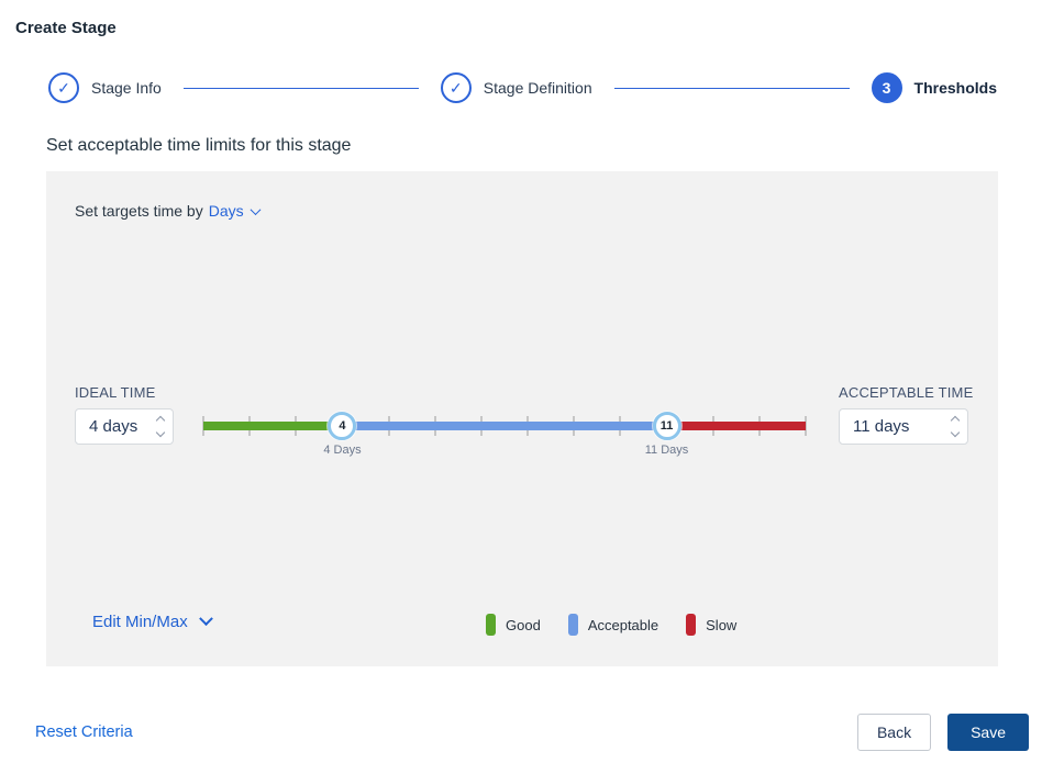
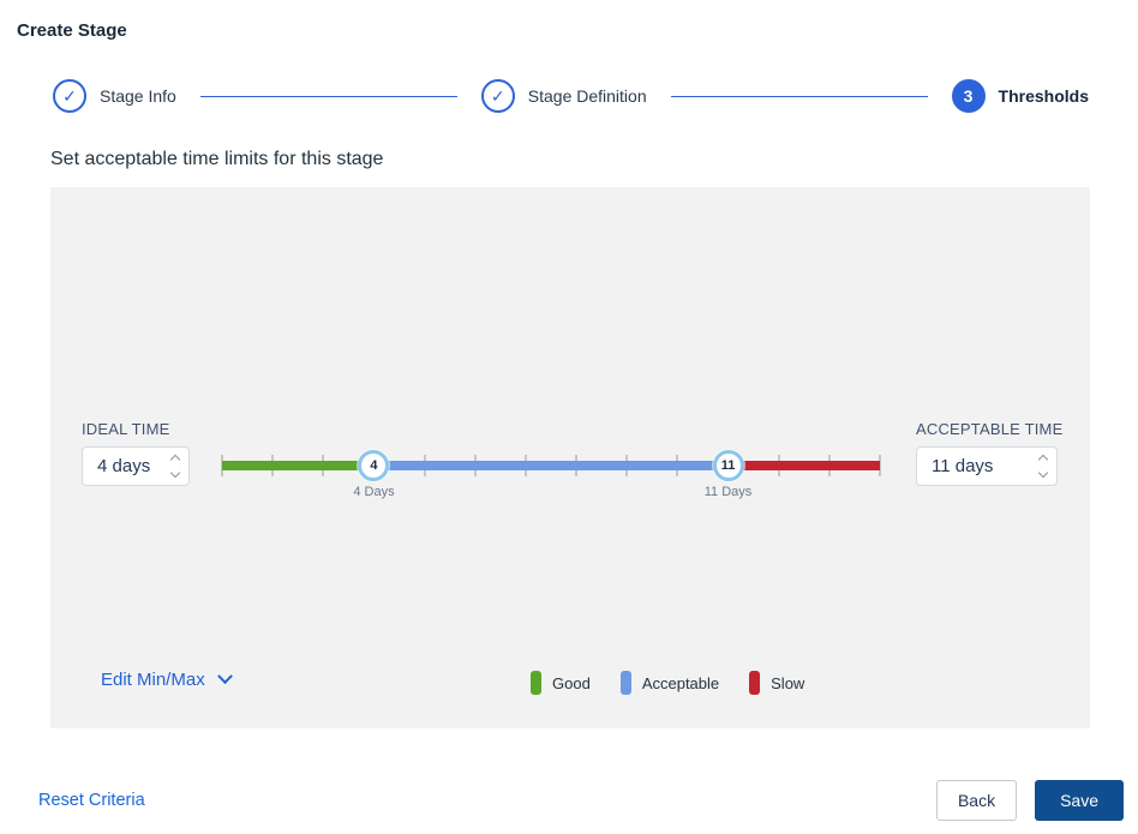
  Create Stage
  ✓
  Stage Info
  ✓
  Stage Definition
  3
  Thresholds
  Set acceptable time limits for this stage
- Set targets time by
- Days
  IDEAL TIME
  4 days
  4
  11
  4 Days
  11 Days
  ACCEPTABLE TIME
  11 days
  Edit Min/Max
  Good
  Acceptable
  Slow
  Reset Criteria
  Back
  Save
